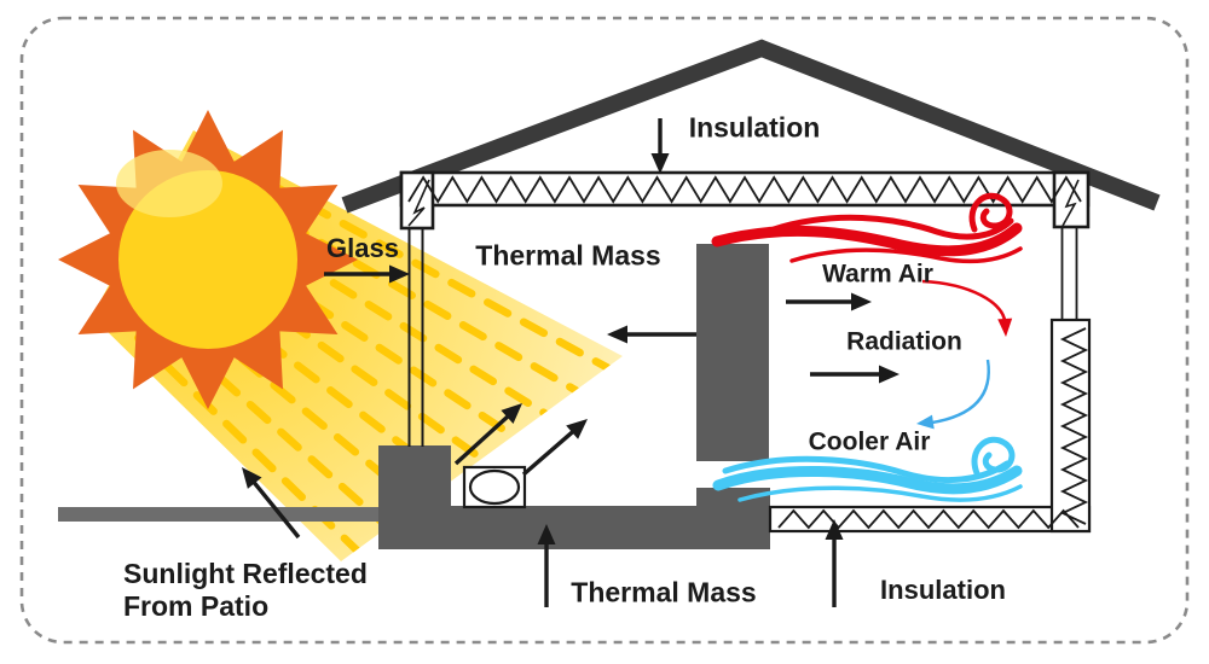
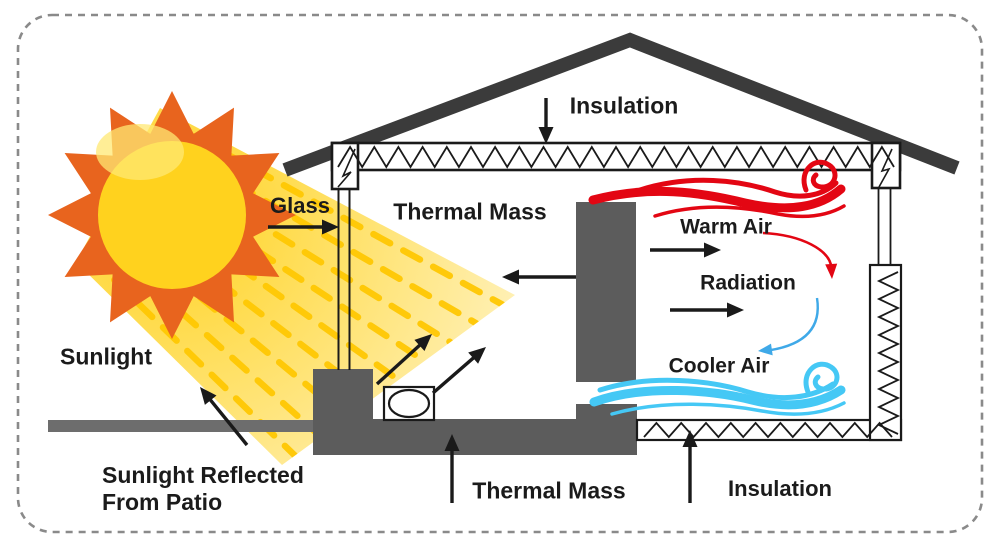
  Glass
  Thermal Mass
  Insulation
  Warm Air
  Radiation
  Cooler Air
+ Sunlight
  Sunlight Reflected
  From Patio
  Thermal Mass
  Insulation
